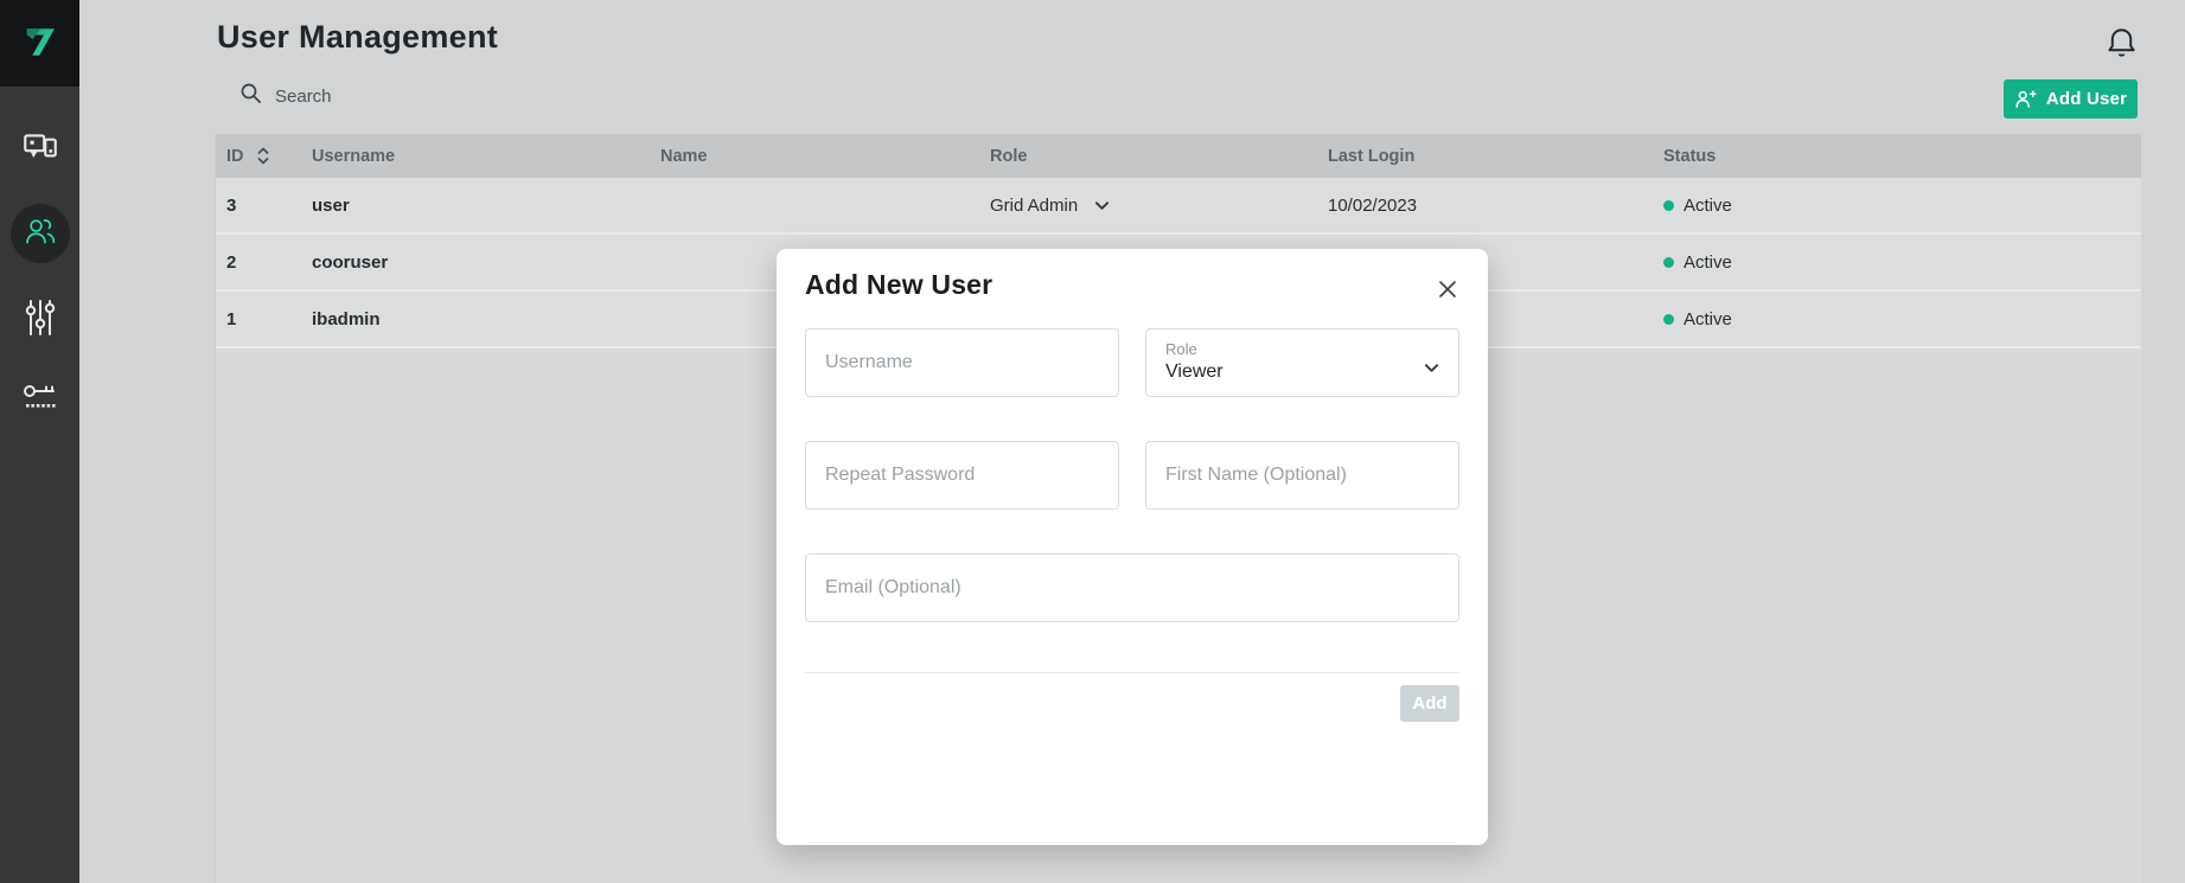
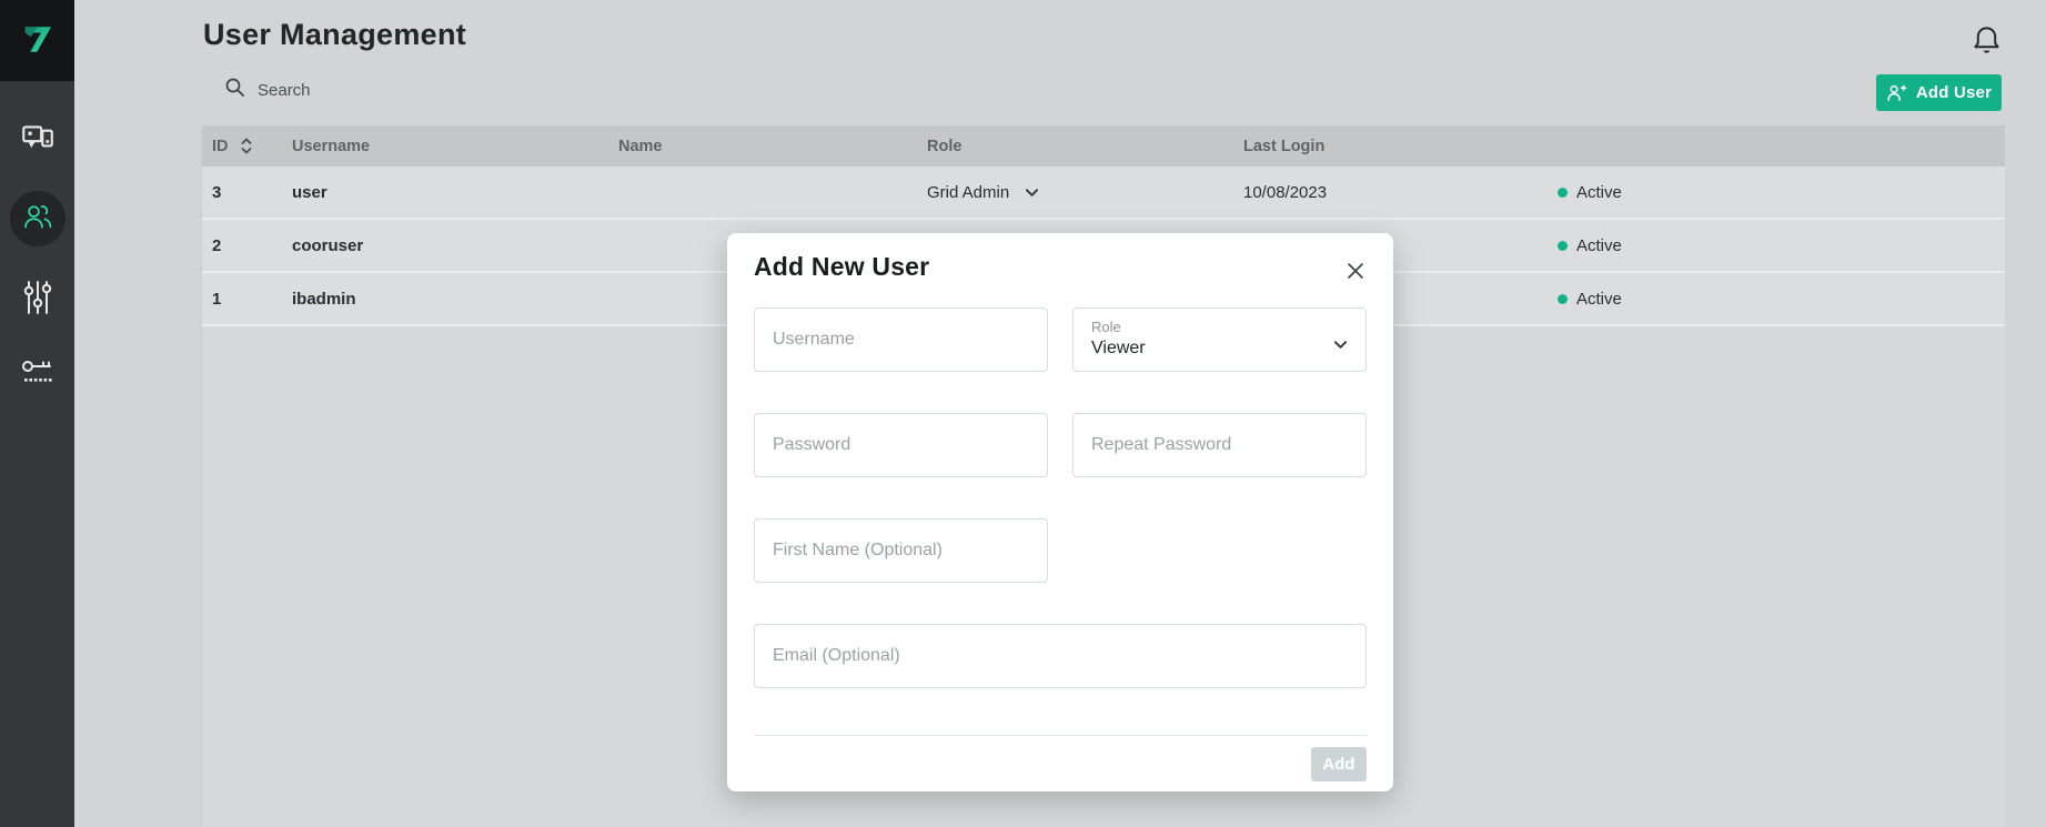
  User Management
  Search
  Add User
  ID
  Username
  Name
  Role
  Last Login
- Status
  3
  user
  Grid Admin
- 10/02/2023
+ 10/08/2023
  Active
  2
  cooruser
  Active
  1
  ibadmin
  Active
  Add New User
  Username
  Role
  Viewer
+ Password
  Repeat Password
  First Name (Optional)
  Email (Optional)
  Add
